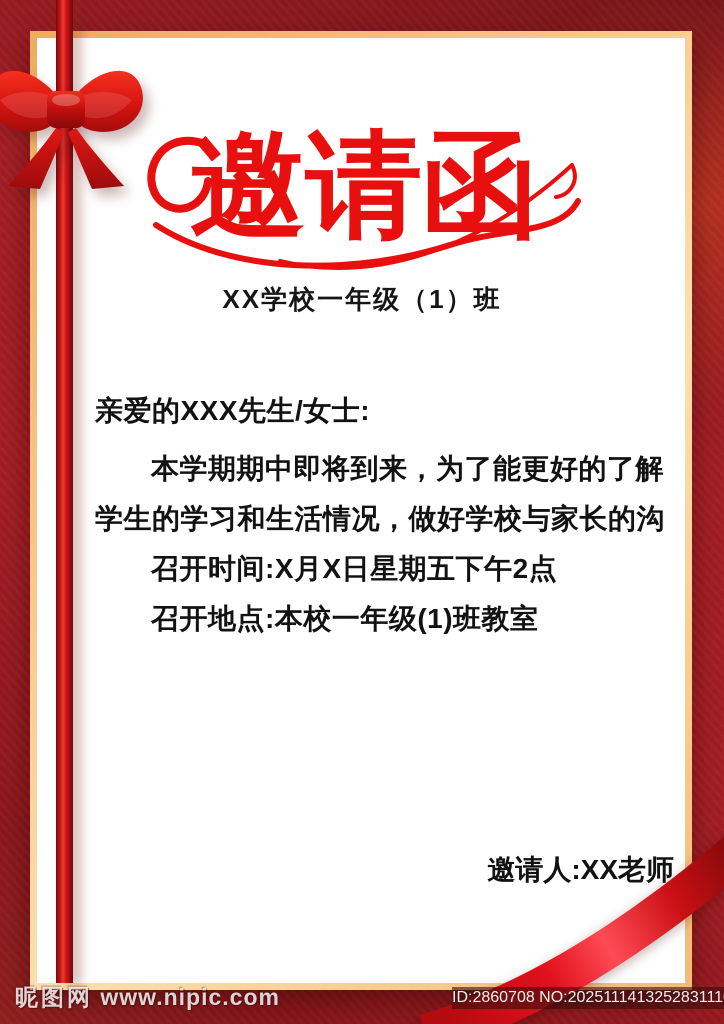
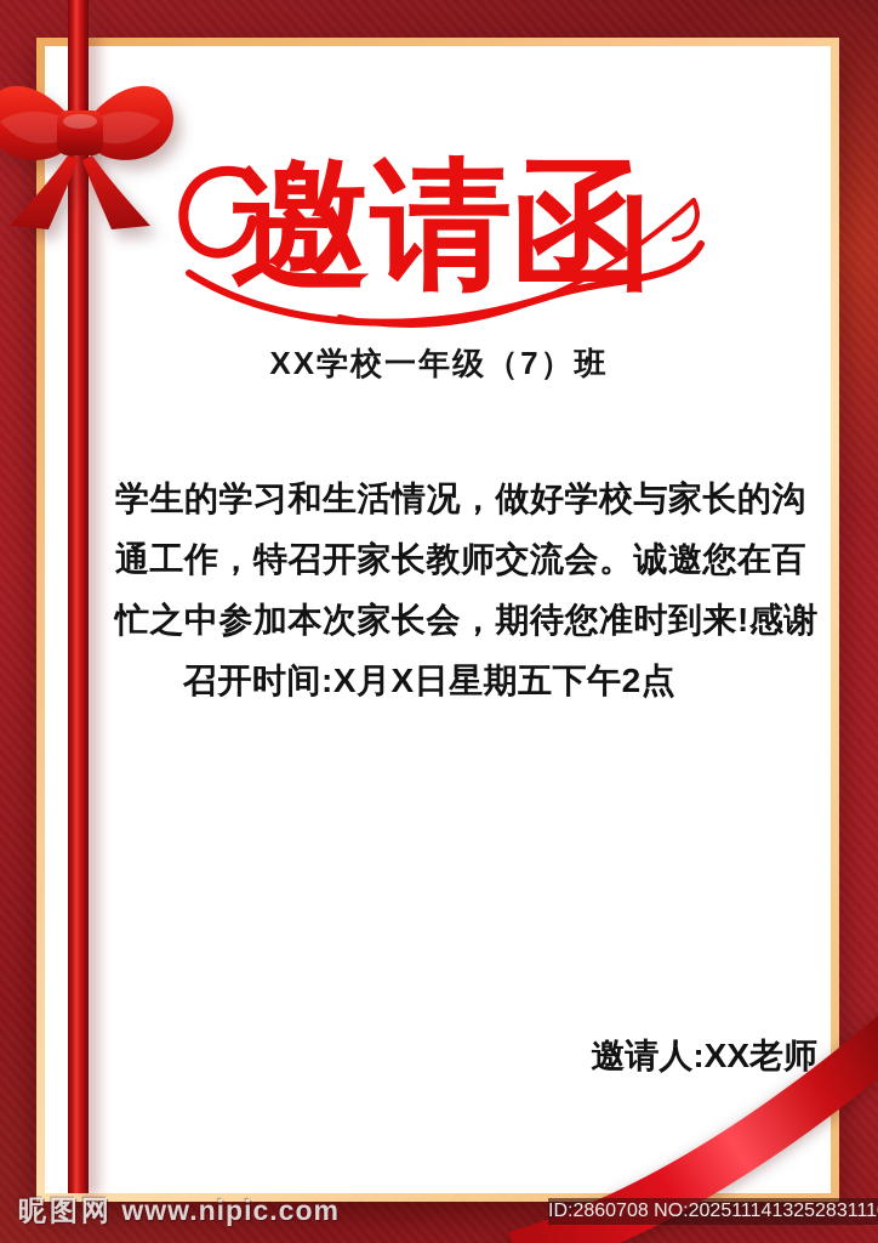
  邀请函
- XX学校一年级（1）班
+ XX学校一年级（7）班
- 亲爱的XXX先生/女士:
- 本学期期中即将到来，为了能更好的了解
  学生的学习和生活情况，做好学校与家长的沟
+ 通工作，特召开家长教师交流会。诚邀您在百
+ 忙之中参加本次家长会，期待您准时到来!感谢
  召开时间:X月X日星期五下午2点
- 召开地点:本校一年级(1)班教室
  邀请人:XX老师
  昵图网 www.nipic.com
  ID:2860708 NO:202511141325283111
